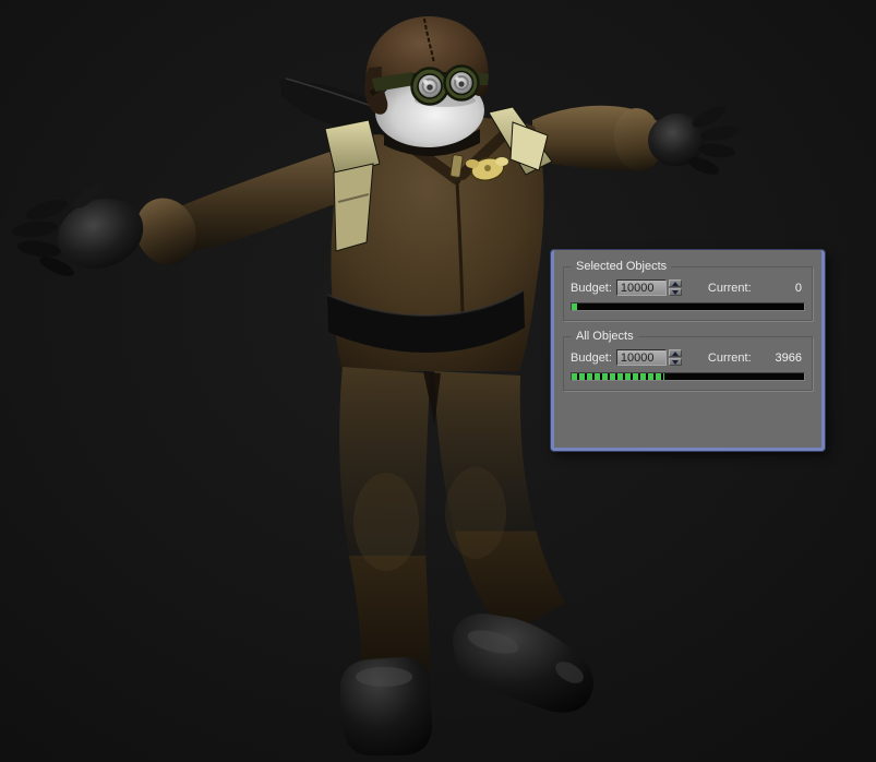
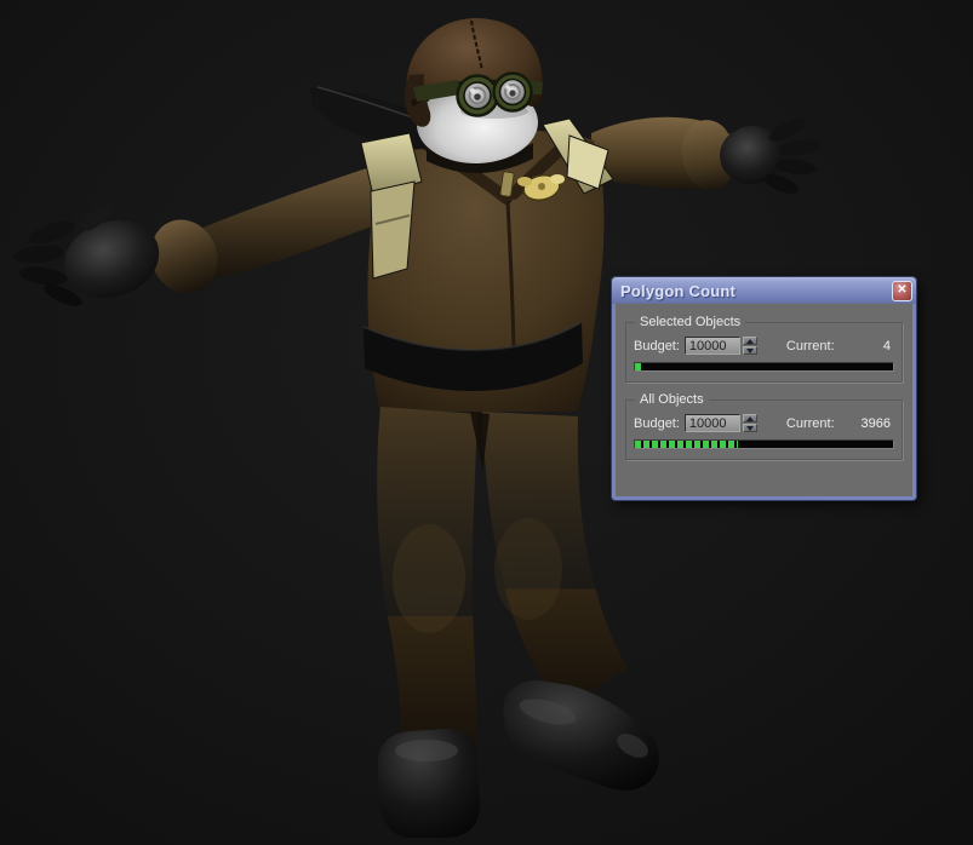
+ Polygon Count
+ ✕
  Selected Objects
  Budget:
  10000
  Current:
- 0
+ 4
  All Objects
  Budget:
  10000
  Current:
  3966
